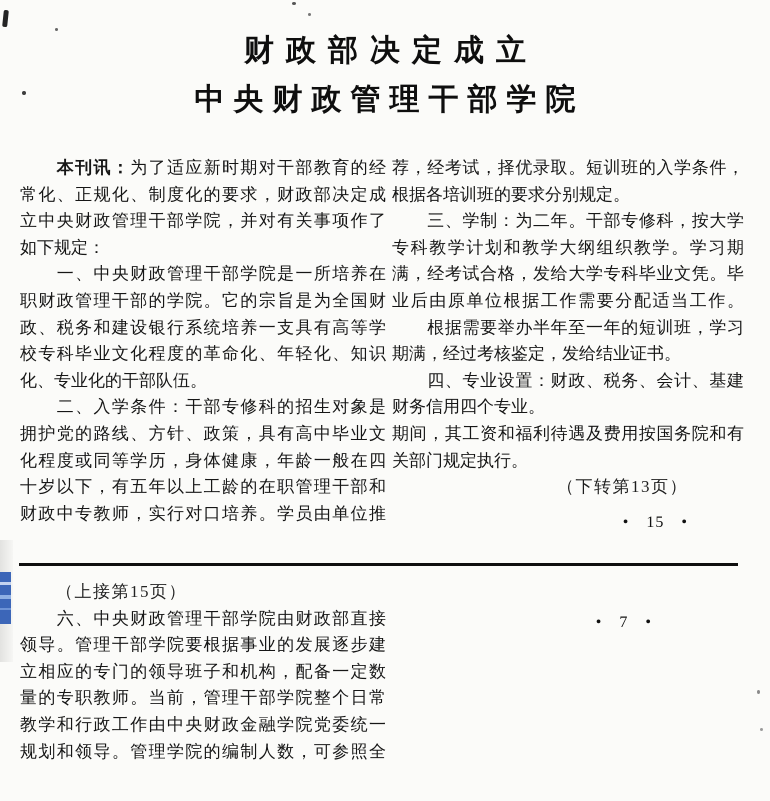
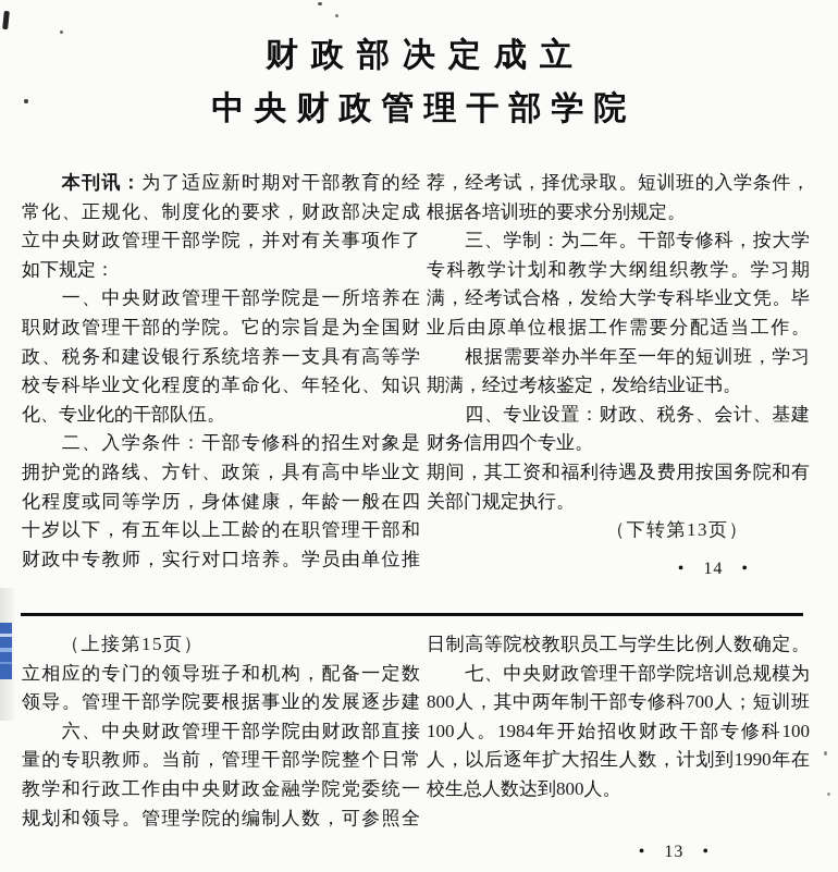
  财政部决定成立
  中央财政管理干部学院
  本刊讯：为了适应新时期对干部教育的经
  常化、正规化、制度化的要求，财政部决定成
  立中央财政管理干部学院，并对有关事项作了
  如下规定：
  一、中央财政管理干部学院是一所培养在
  职财政管理干部的学院。它的宗旨是为全国财
  政、税务和建设银行系统培养一支具有高等学
  校专科毕业文化程度的革命化、年轻化、知识
  化、专业化的干部队伍。
  二、入学条件：干部专修科的招生对象是
  拥护党的路线、方针、政策，具有高中毕业文
  化程度或同等学历，身体健康，年龄一般在四
  十岁以下，有五年以上工龄的在职管理干部和
  财政中专教师，实行对口培养。学员由单位推
  荐，经考试，择优录取。短训班的入学条件，
  根据各培训班的要求分别规定。
  三、学制：为二年。干部专修科，按大学
  专科教学计划和教学大纲组织教学。学习期
  满，经考试合格，发给大学专科毕业文凭。毕
  业后由原单位根据工作需要分配适当工作。
  根据需要举办半年至一年的短训班，学习
  期满，经过考核鉴定，发给结业证书。
  四、专业设置：财政、税务、会计、基建
  财务信用四个专业。
  期间，其工资和福利待遇及费用按国务院和有
  关部门规定执行。
  （下转第13页）
- • 15 •
+ • 14 •
  （上接第15页）
- 六、中央财政管理干部学院由财政部直接
+ 立相应的专门的领导班子和机构，配备一定数
  领导。管理干部学院要根据事业的发展逐步建
- 立相应的专门的领导班子和机构，配备一定数
+ 六、中央财政管理干部学院由财政部直接
  量的专职教师。当前，管理干部学院整个日常
  教学和行政工作由中央财政金融学院党委统一
  规划和领导。管理学院的编制人数，可参照全
+ 日制高等院校教职员工与学生比例人数确定。
+ 七、中央财政管理干部学院培训总规模为
+ 800人，其中两年制干部专修科700人；短训班
+ 100人。1984年开始招收财政干部专修科100
+ 人，以后逐年扩大招生人数，计划到1990年在
+ 校生总人数达到800人。
- • 7 •
+ • 13 •
